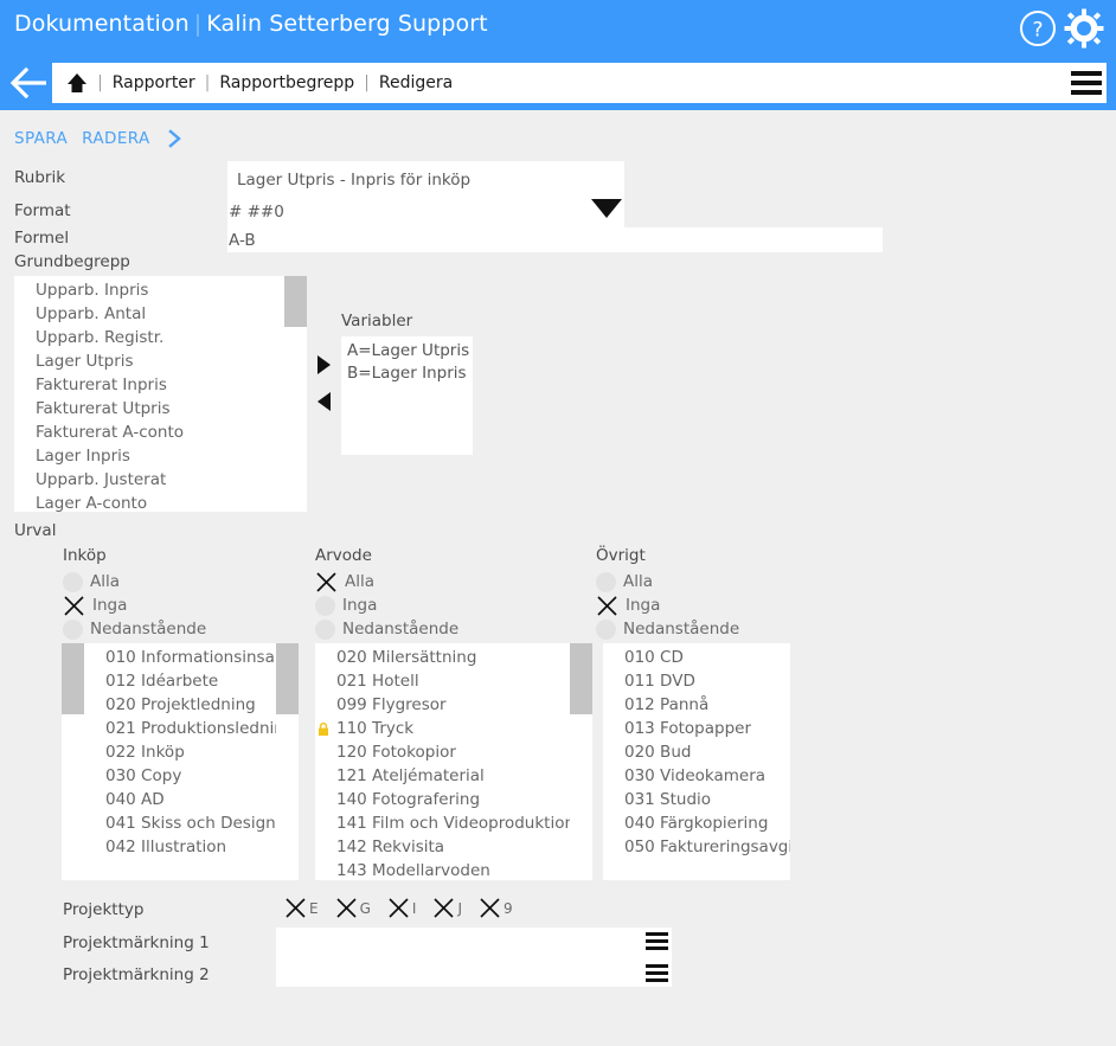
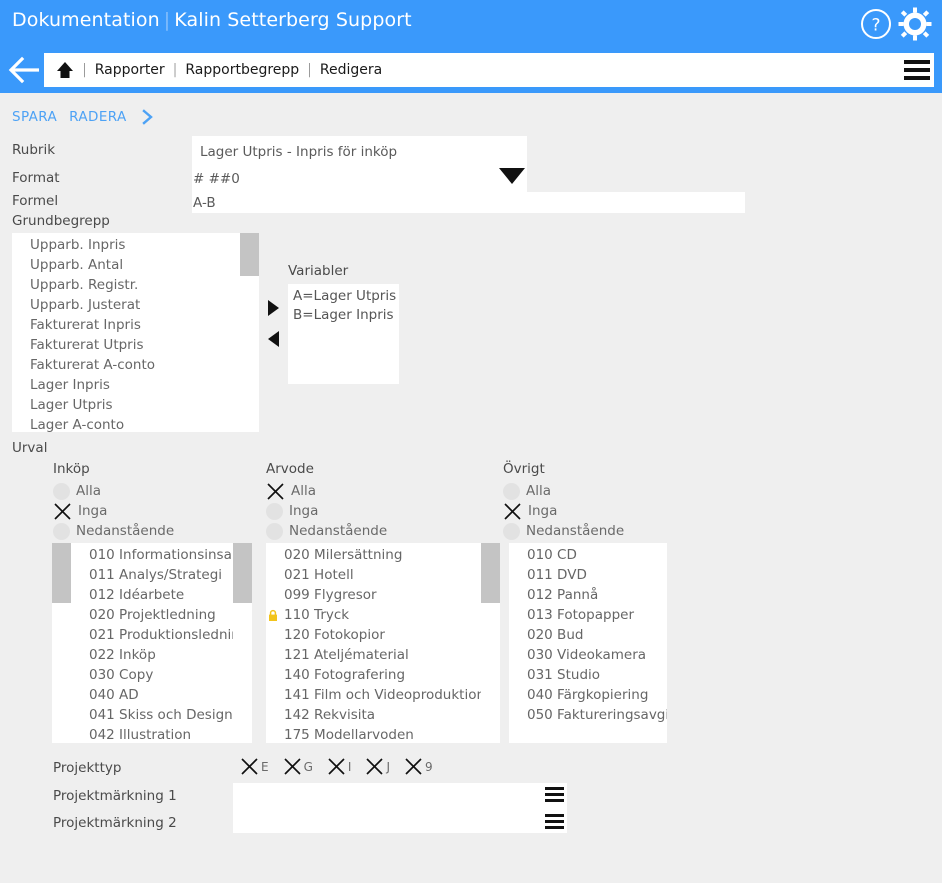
  Dokumentation | Kalin Setterberg Support
  ?
  |
  Rapporter
  |
  Rapportbegrepp
  |
  Redigera
  SPARA
  RADERA
  Rubrik
  Lager Utpris - Inpris för inköp
  Format
  # ##0
  Formel
  A-B
  Grundbegrepp
  Upparb. Inpris
  Upparb. Antal
  Upparb. Registr.
- Lager Utpris
+ Upparb. Justerat
  Fakturerat Inpris
  Fakturerat Utpris
  Fakturerat A-conto
  Lager Inpris
- Upparb. Justerat
+ Lager Utpris
  Lager A-conto
  Variabler
  A=Lager Utpris
  B=Lager Inpris
  Urval
  Inköp
  Alla
  Inga
  Nedanstående
  010 Informationsinsa
+ 011 Analys/Strategi
  012 Idéarbete
  020 Projektledning
  021 Produktionsledni
  022 Inköp
  030 Copy
  040 AD
  041 Skiss och Design
  042 Illustration
  Arvode
  Alla
  Inga
  Nedanstående
  020 Milersättning
  021 Hotell
  099 Flygresor
  110 Tryck
  120 Fotokopior
  121 Ateljématerial
  140 Fotografering
  141 Film och Videoproduktio
  142 Rekvisita
- 143 Modellarvoden
+ 175 Modellarvoden
  Övrigt
  Alla
  Inga
  Nedanstående
  010 CD
  011 DVD
  012 Pannå
  013 Fotopapper
  020 Bud
  030 Videokamera
  031 Studio
  040 Färgkopiering
  050 Faktureringsavg
  Projekttyp
  E
  G
  I
  J
  9
  Projektmärkning 1
  Projektmärkning 2
